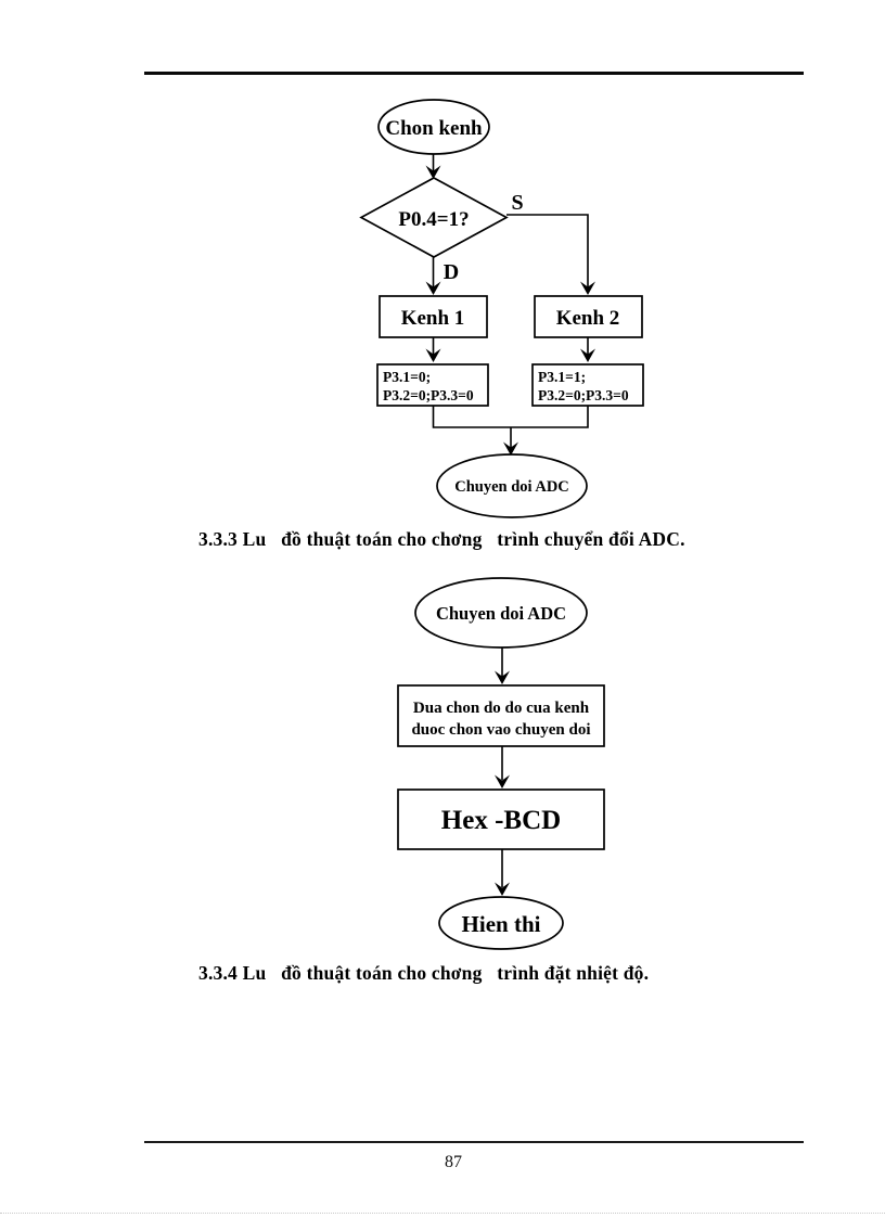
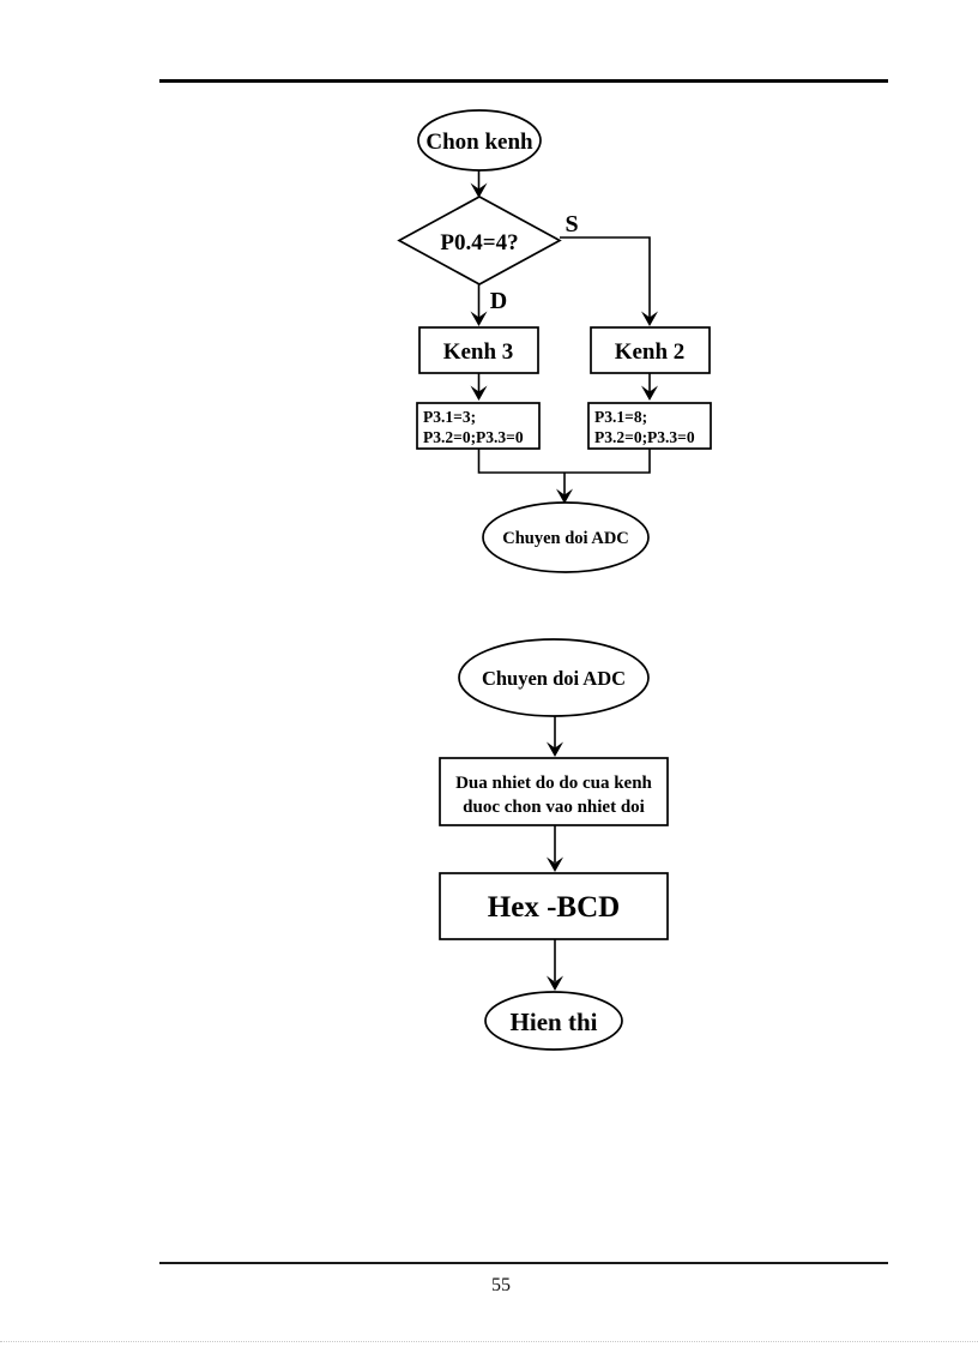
  Chon kenh
- P0.4=1?
+ P0.4=4?
  S
  D
- Kenh 1
+ Kenh 3
  Kenh 2
- P3.1=0;
+ P3.1=3;
  P3.2=0;P3.3=0
- P3.1=1;
+ P3.1=8;
  P3.2=0;P3.3=0
  Chuyen doi ADC
  Chuyen doi ADC
- Dua chon do do cua kenh
+ Dua nhiet do do cua kenh
- duoc chon vao chuyen doi
+ duoc chon vao nhiet doi
  Hex -BCD
  Hien thi
- 3.3.3 Lu đồ thuật toán cho chơng trình chuyển đổi ADC.
- 3.3.4 Lu đồ thuật toán cho chơng trình đặt nhiệt độ.
- 87
+ 55
